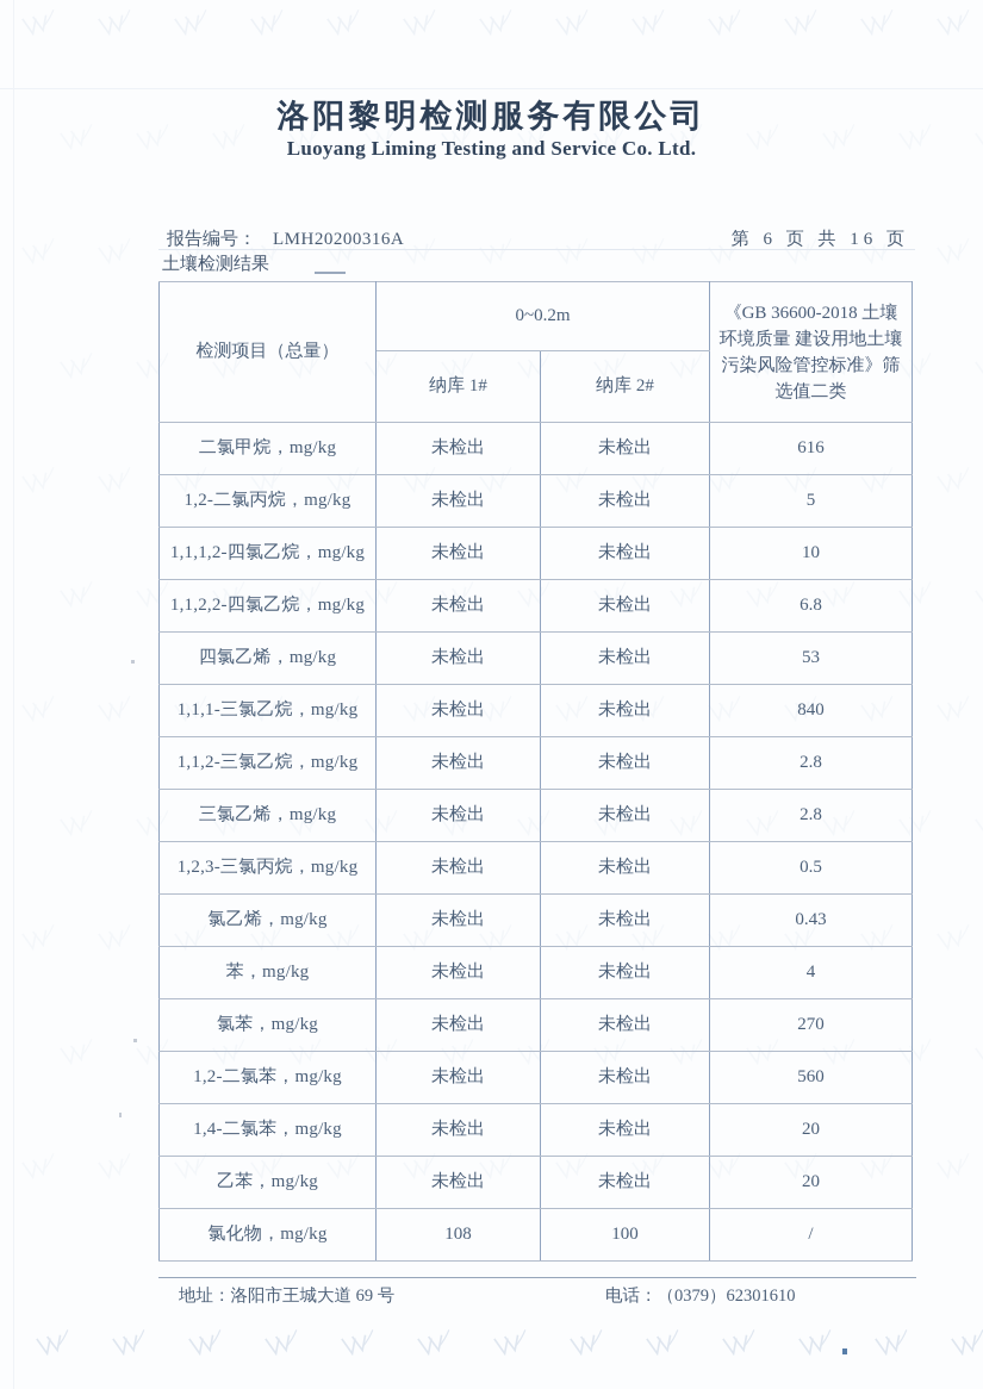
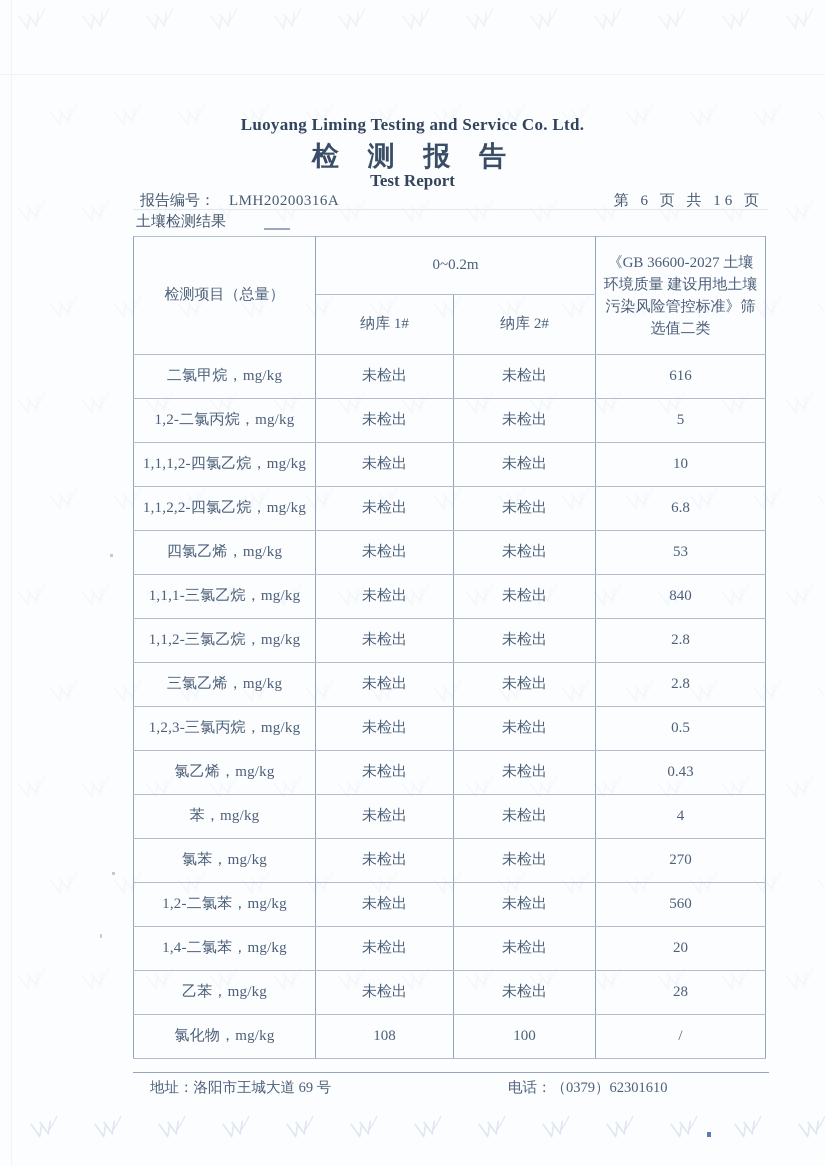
- 洛阳黎明检测服务有限公司
  Luoyang Liming Testing and Service Co. Ltd.
+ 检 测 报 告
+ Test Report
  报告编号： LMH20200316A
  第 6 页 共 16 页
  土壤检测结果
- 检测项目（总量）	0~0.2m	《GB 36600-2018 土壤环境质量 建设用地土壤污染风险管控标准》筛选值二类
+ 检测项目（总量）	0~0.2m	《GB 36600-2027 土壤环境质量 建设用地土壤污染风险管控标准》筛选值二类
  纳库 1#	纳库 2#
  二氯甲烷，mg/kg	未检出	未检出	616
  1,2-二氯丙烷，mg/kg	未检出	未检出	5
  1,1,1,2-四氯乙烷，mg/kg	未检出	未检出	10
  1,1,2,2-四氯乙烷，mg/kg	未检出	未检出	6.8
  四氯乙烯，mg/kg	未检出	未检出	53
  1,1,1-三氯乙烷，mg/kg	未检出	未检出	840
  1,1,2-三氯乙烷，mg/kg	未检出	未检出	2.8
  三氯乙烯，mg/kg	未检出	未检出	2.8
  1,2,3-三氯丙烷，mg/kg	未检出	未检出	0.5
  氯乙烯，mg/kg	未检出	未检出	0.43
  苯，mg/kg	未检出	未检出	4
  氯苯，mg/kg	未检出	未检出	270
  1,2-二氯苯，mg/kg	未检出	未检出	560
  1,4-二氯苯，mg/kg	未检出	未检出	20
- 乙苯，mg/kg	未检出	未检出	20
+ 乙苯，mg/kg	未检出	未检出	28
  氯化物，mg/kg	108	100	/
  地址：洛阳市王城大道 69 号
  电话：（0379）62301610
